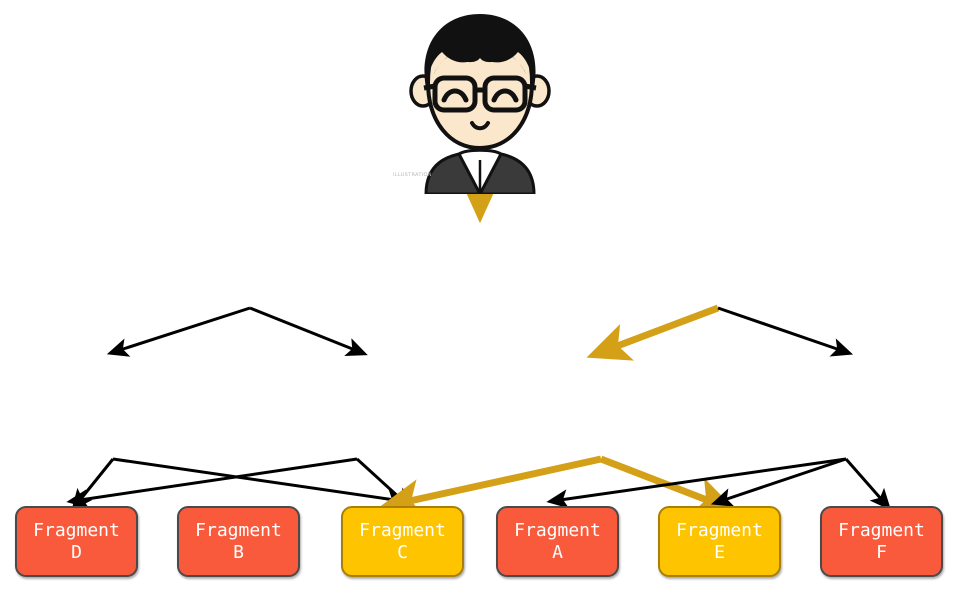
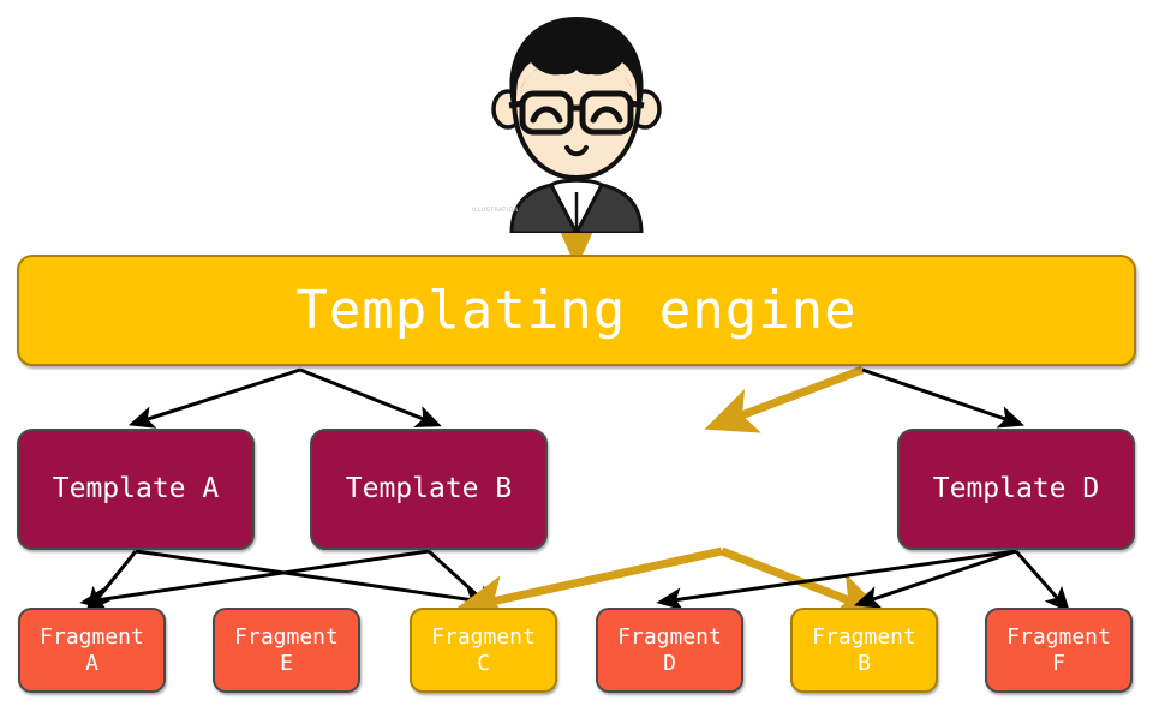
+ Templating engine
+ Template A
+ Template B
+ Template D
  Fragment
- D
+ A
  Fragment
- B
+ E
  Fragment
  C
  Fragment
- A
+ D
  Fragment
- E
+ B
  Fragment
  F
